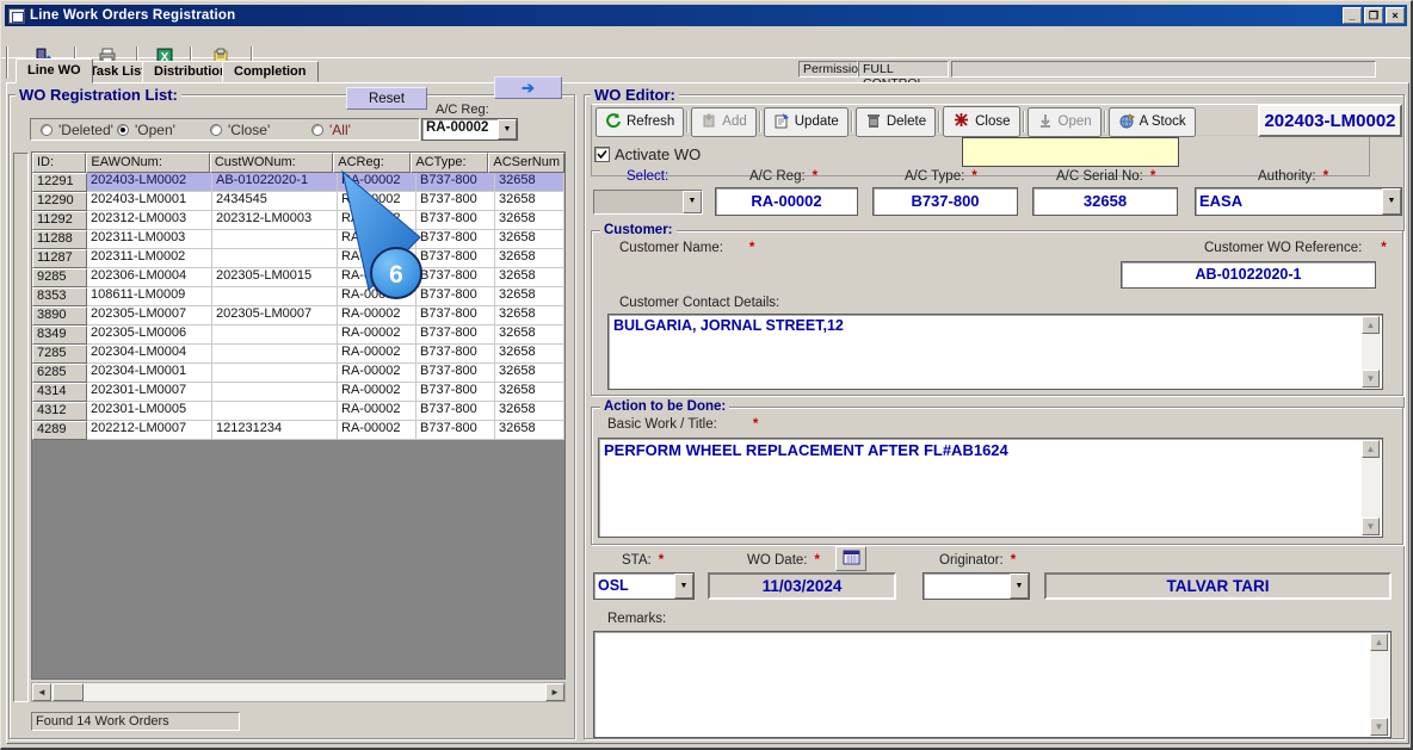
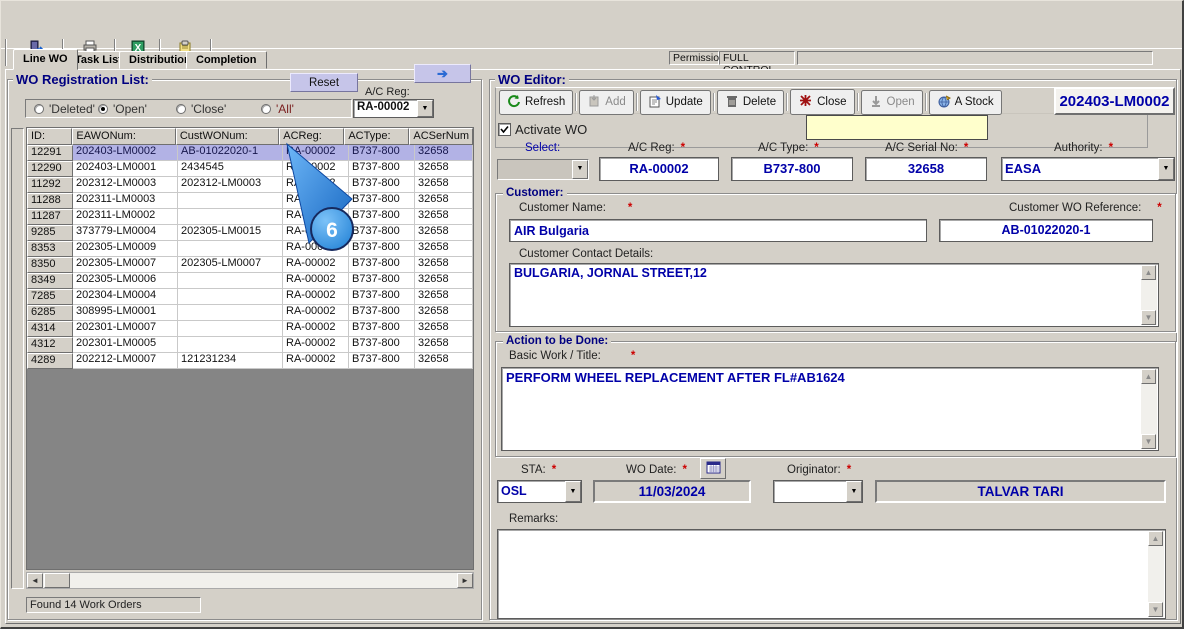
- Line Work Orders Registration
- _
- ❐
- ×
  X
  Permissio
  Line WO
  Task Lis
  Distributio
  Completion
  WO Registration List:
  Reset
  ➔
  A/C Reg:
  RA-00002
  'Deleted'
  'Open'
  'Close'
  'All'
  ID:
  EAWONum:
  CustWONum:
  ACReg:
  ACType:
  ACSerNum
  12291
  202403-LM0002
  AB-01022020-1
  A-00002
  B737-800
  32658
  12290
  202403-LM0001
  2434545
  B737-800
  32658
  11292
  202312-LM0003
  202312-LM0003
  B737-800
  32658
  11288
  202311-LM0003
  B737-800
  32658
  11287
  202311-LM0002
  B737-800
  32658
  9285
- 202306-LM0004
+ 373779-LM0004
  202305-LM0015
  B737-800
  32658
  8353
- 108611-LM0009
+ 202305-LM0009
  B737-800
  32658
- 3890
+ 8350
  202305-LM0007
  202305-LM0007
  RA-00002
  B737-800
  32658
  8349
  202305-LM0006
  RA-00002
  B737-800
  32658
  7285
  202304-LM0004
  RA-00002
  B737-800
  32658
  6285
- 202304-LM0001
+ 308995-LM0001
  RA-00002
  B737-800
  32658
  4314
  202301-LM0007
  RA-00002
  B737-800
  32658
  4312
  202301-LM0005
  RA-00002
  B737-800
  32658
  4289
  202212-LM0007
  121231234
  RA-00002
  B737-800
  32658
  ◄
  ►
  Found 14 Work Orders
  WO Editor:
  Refresh
  Add
  Update
  Delete
  Close
  Open
  A Stock
  202403-LM0002
  Activate WO
  Select:
  A/C Reg: *
  A/C Type: *
  A/C Serial No: *
  Authority: *
  RA-00002
  B737-800
  32658
  EASA
  Customer:
  Customer Name: *
  Customer WO Reference: *
+ AIR Bulgaria
  AB-01022020-1
  Customer Contact Details:
  BULGARIA, JORNAL STREET,12
  ▲
  ▼
  Action to be Done:
  Basic Work / Title: *
  PERFORM WHEEL REPLACEMENT AFTER FL#AB1624
  ▲
  ▼
  STA: *
  WO Date: *
  Originator: *
  OSL
  11/03/2024
  TALVAR TARI
  Remarks:
  ▲
  ▼
  6
